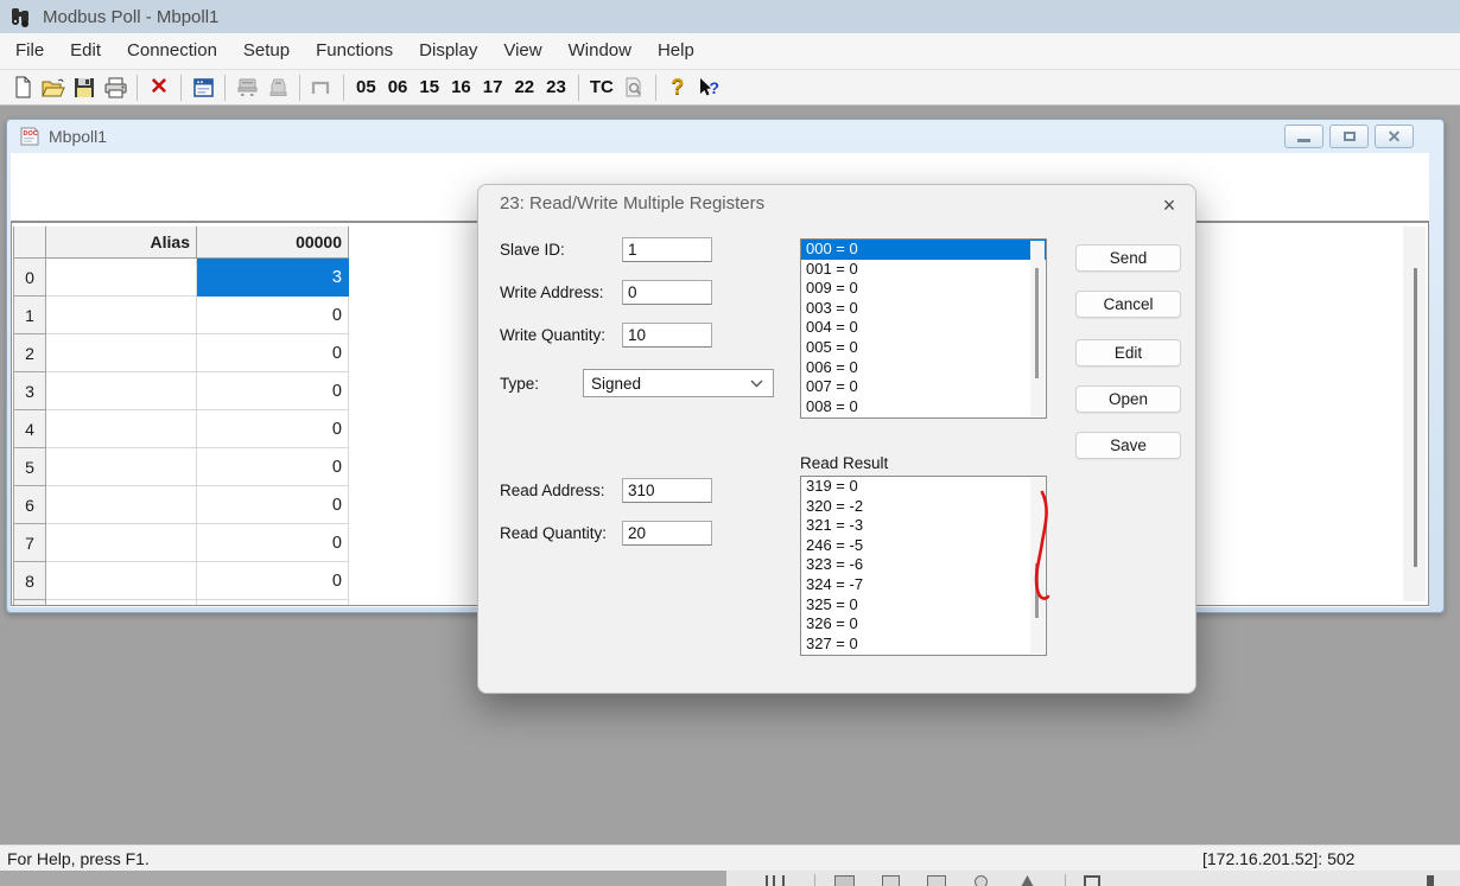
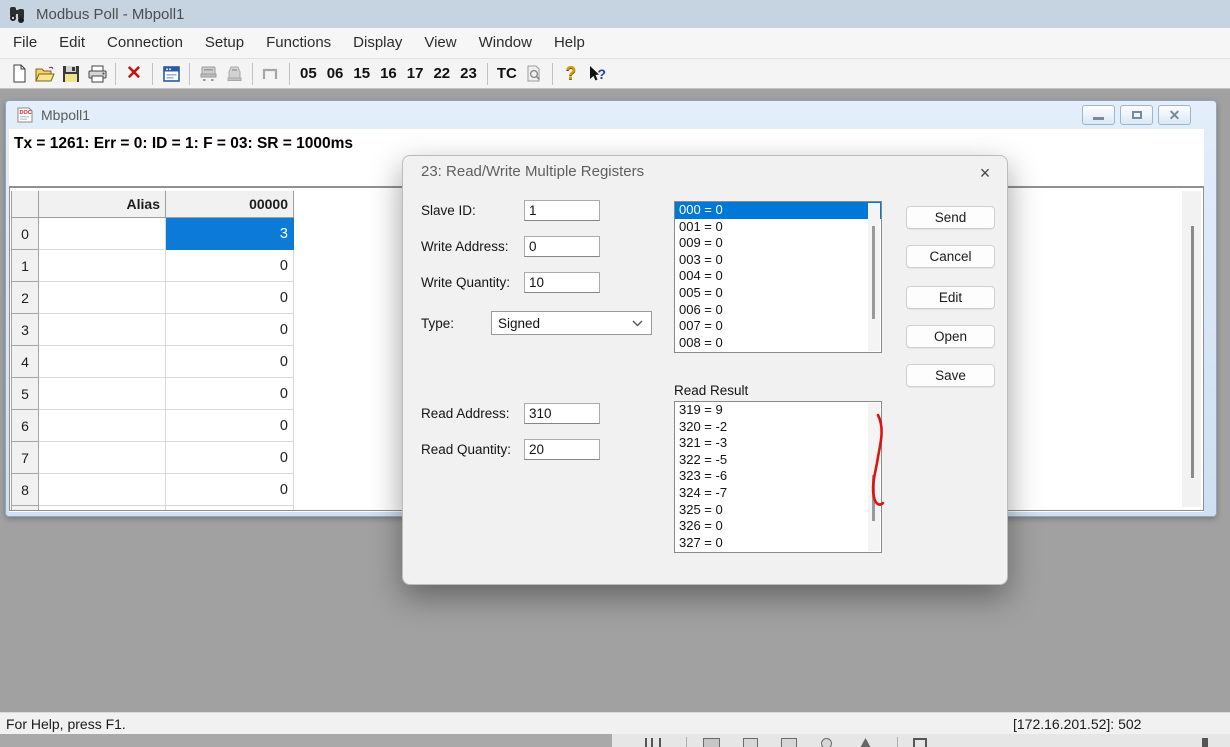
  Modbus Poll - Mbpoll1
  File
  Edit
  Connection
  Setup
  Functions
  Display
  View
  Window
  Help
  ✕
  05
  06
  15
  16
  17
  22
  23
  TC
  ?
  ?
  Mbpoll1
  ✕
+ Tx = 1261: Err = 0: ID = 1: F = 03: SR = 1000ms
  Alias
  00000
  0
  3
  1
  0
  2
  0
  3
  0
  4
  0
  5
  0
  6
  0
  7
  0
  8
  0
  23: Read/Write Multiple Registers
  ×
  Slave ID:
  Write Address:
  Write Quantity:
  Type:
  Read Address:
  Read Quantity:
  1
  0
  10
  310
  20
  Signed
  000 = 0
  001 = 0
  009 = 0
  003 = 0
  004 = 0
  005 = 0
  006 = 0
  007 = 0
  008 = 0
  Read Result
- 319 = 0
+ 319 = 9
  320 = -2
  321 = -3
- 246 = -5
+ 322 = -5
  323 = -6
  324 = -7
  325 = 0
  326 = 0
  327 = 0
  Send
  Cancel
  Edit
  Open
  Save
  For Help, press F1.
  [172.16.201.52]: 502
